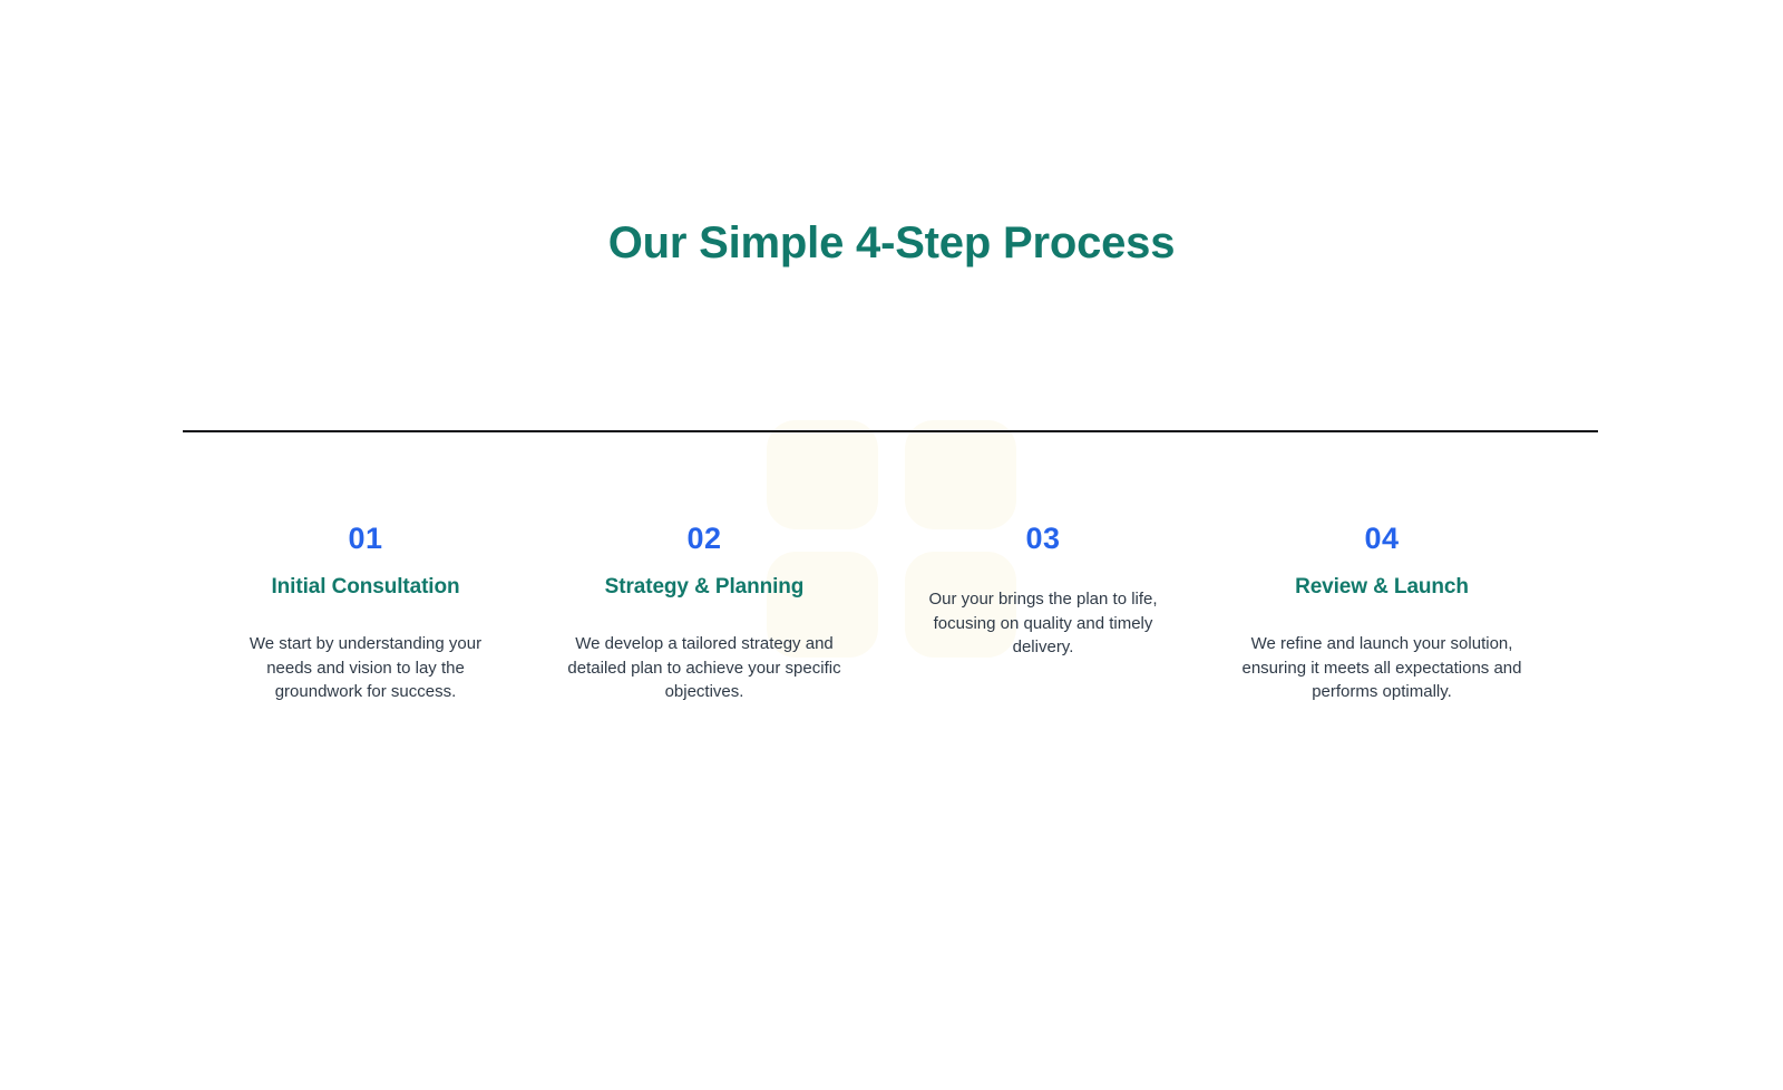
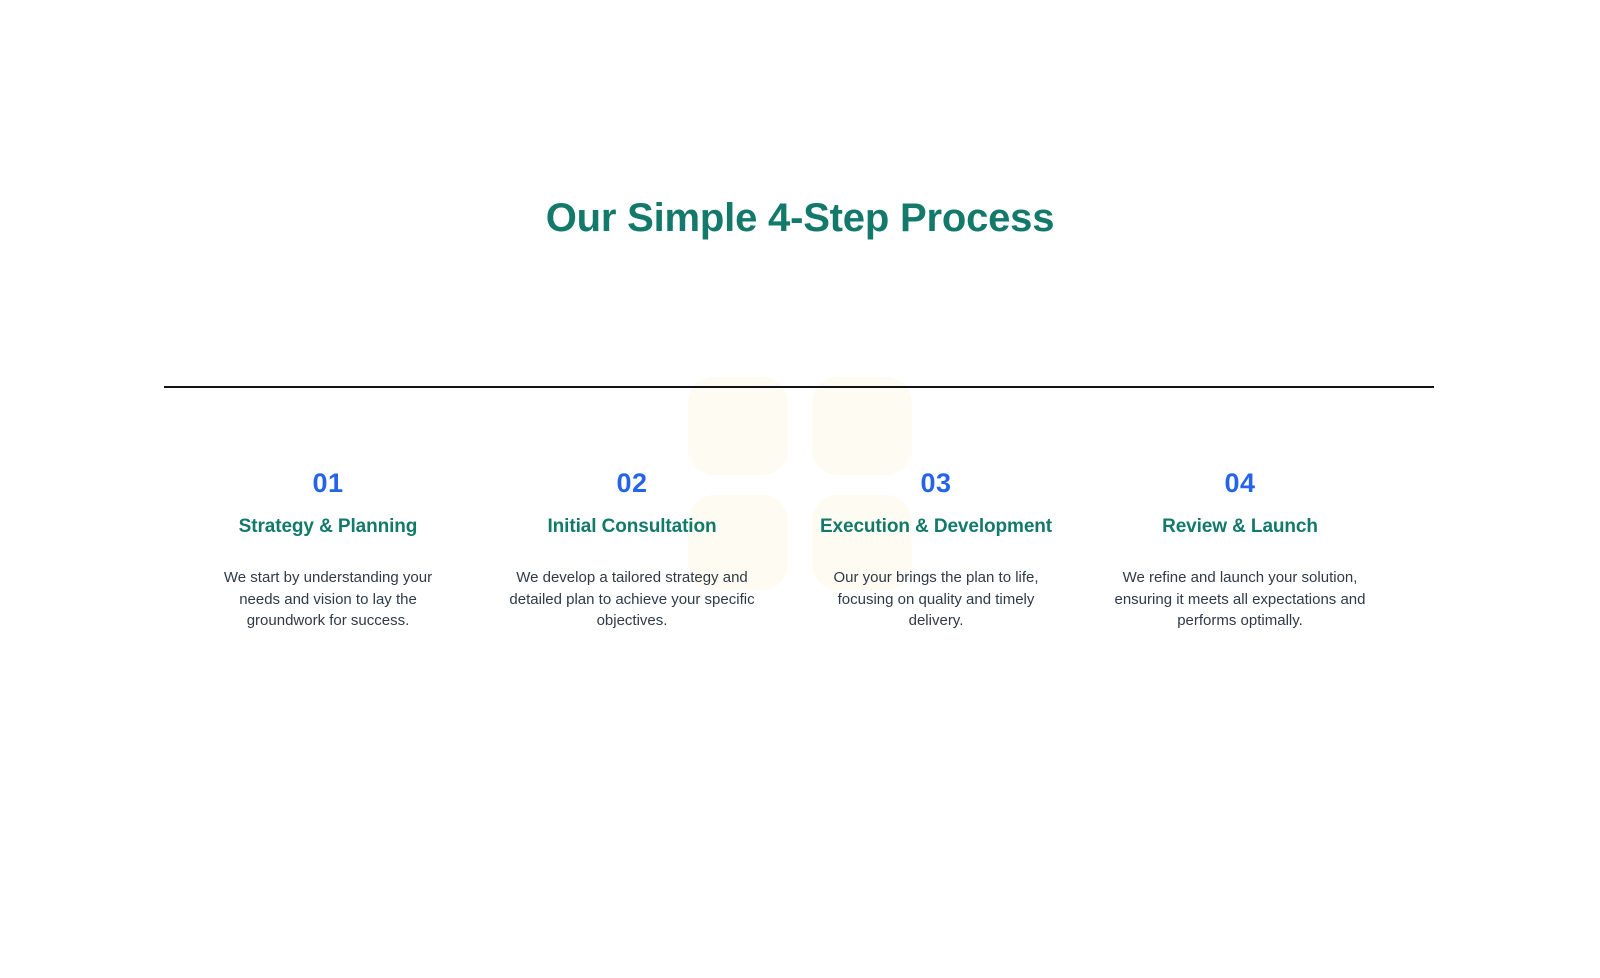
  Our Simple 4-Step Process
  01
- Initial Consultation
+ Strategy & Planning
  We start by understanding your needs and vision to lay the groundwork for success.
  02
- Strategy & Planning
+ Initial Consultation
  We develop a tailored strategy and detailed plan to achieve your specific objectives.
  03
+ Execution & Development
  Our your brings the plan to life, focusing on quality and timely delivery.
  04
  Review & Launch
  We refine and launch your solution, ensuring it meets all expectations and performs optimally.
